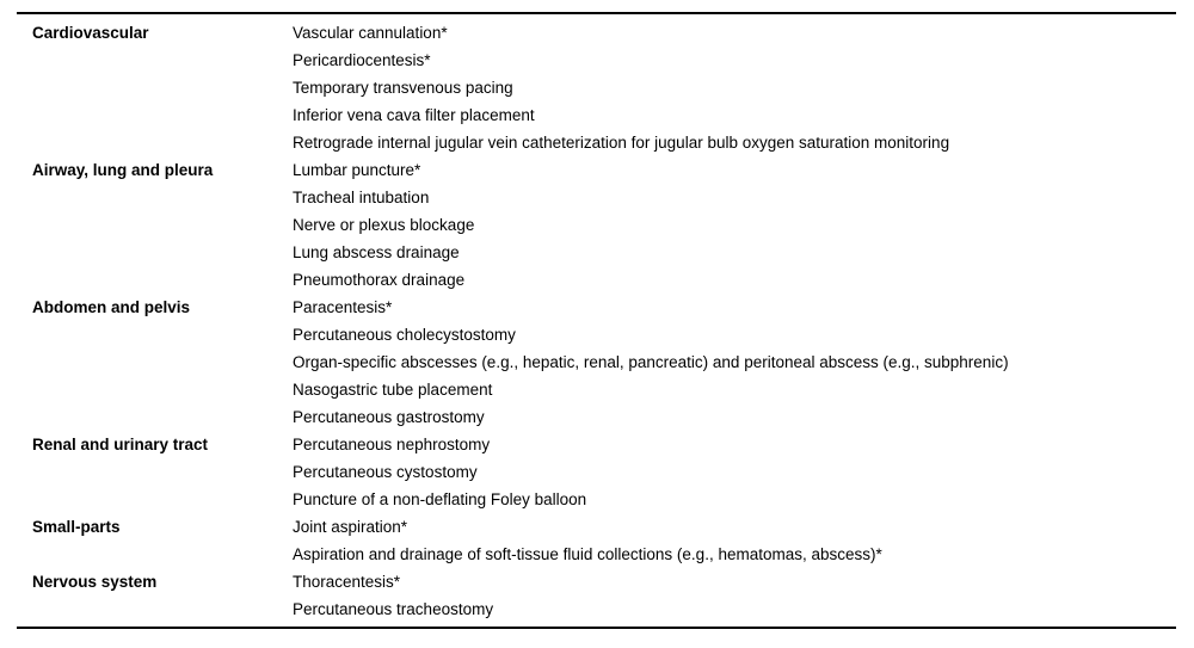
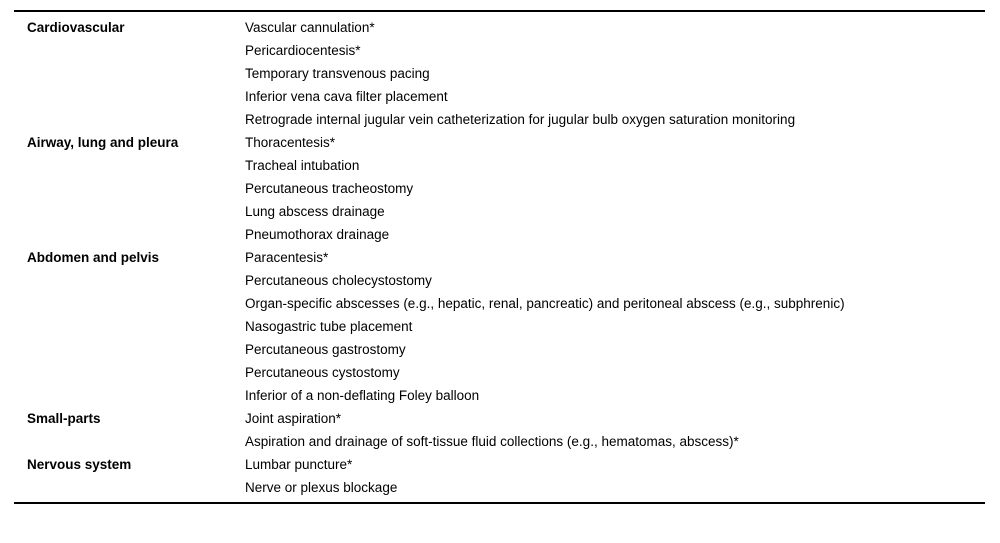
  Cardiovascular
  Vascular cannulation*
  Pericardiocentesis*
  Temporary transvenous pacing
  Inferior vena cava filter placement
  Retrograde internal jugular vein catheterization for jugular bulb oxygen saturation monitoring
  Airway, lung and pleura
- Lumbar puncture*
+ Thoracentesis*
  Tracheal intubation
- Nerve or plexus blockage
+ Percutaneous tracheostomy
  Lung abscess drainage
  Pneumothorax drainage
  Abdomen and pelvis
  Paracentesis*
  Percutaneous cholecystostomy
  Organ-specific abscesses (e.g., hepatic, renal, pancreatic) and peritoneal abscess (e.g., subphrenic)
  Nasogastric tube placement
  Percutaneous gastrostomy
- Renal and urinary tract
- Percutaneous nephrostomy
  Percutaneous cystostomy
- Puncture of a non-deflating Foley balloon
+ Inferior of a non-deflating Foley balloon
  Small-parts
  Joint aspiration*
  Aspiration and drainage of soft-tissue fluid collections (e.g., hematomas, abscess)*
  Nervous system
- Thoracentesis*
+ Lumbar puncture*
- Percutaneous tracheostomy
+ Nerve or plexus blockage
